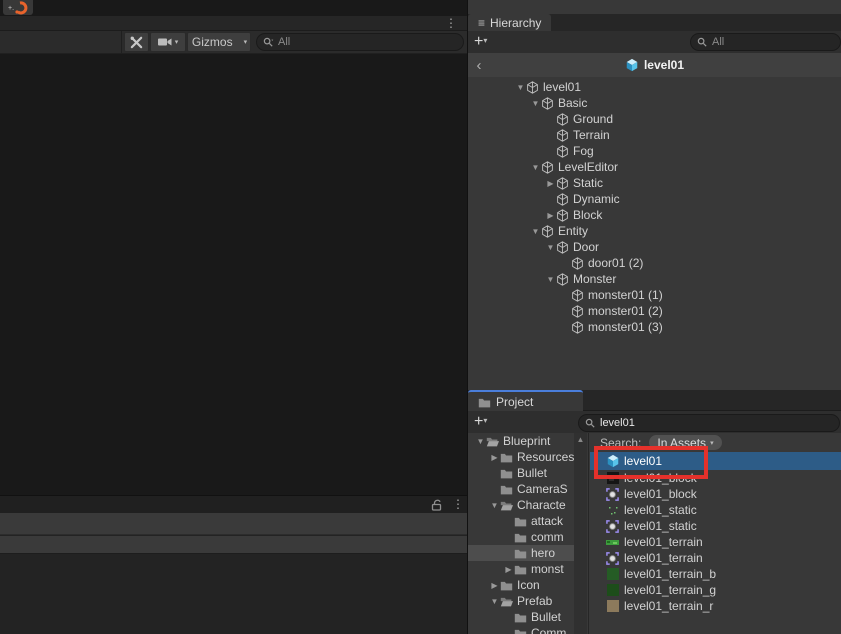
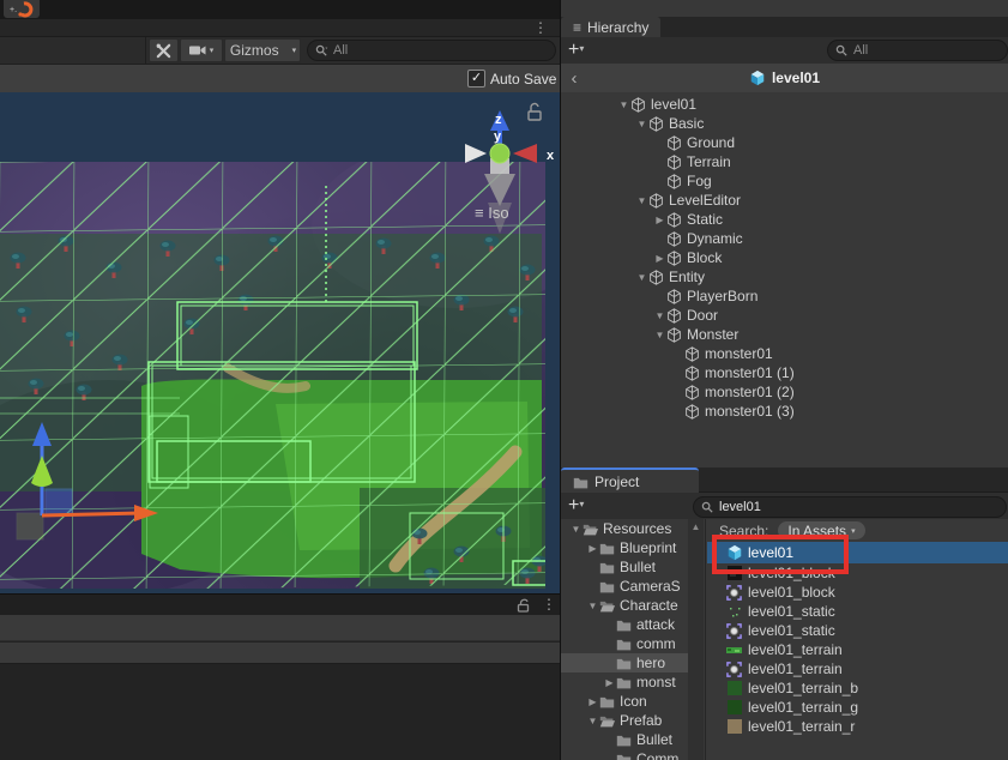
  ⋮
  Gizmos
  All
+ ✓
+ Auto Save
+ z
+ y
+ x
+ ≡ Iso
  ⋮
  ≡
  Hierarchy
  +▾
  All
  ‹
  level01
  ▼
  level01
  ▼
  Basic
  Ground
  Terrain
  Fog
  ▼
  LevelEditor
  ▶
  Static
  Dynamic
  ▶
  Block
  ▼
  Entity
+ PlayerBorn
  ▼
  Door
- door01 (2)
  ▼
  Monster
+ monster01
  monster01 (1)
  monster01 (2)
  monster01 (3)
  Project
  +▾
  level01
  ▼
- Blueprint
+ Resources
  ▶
- Resources
+ Blueprint
  Bullet
  CameraS
  ▼
  Characte
  attack
  comm
  hero
  ▶
  monst
  ▶
  Icon
  ▼
  Prefab
  Bullet
  Comm
  ▲
  Search:
  In Assets
  level01
  level01_block
  level01_block
  level01_static
  level01_static
  level01_terrain
  level01_terrain
  level01_terrain_b
  level01_terrain_g
  level01_terrain_r
